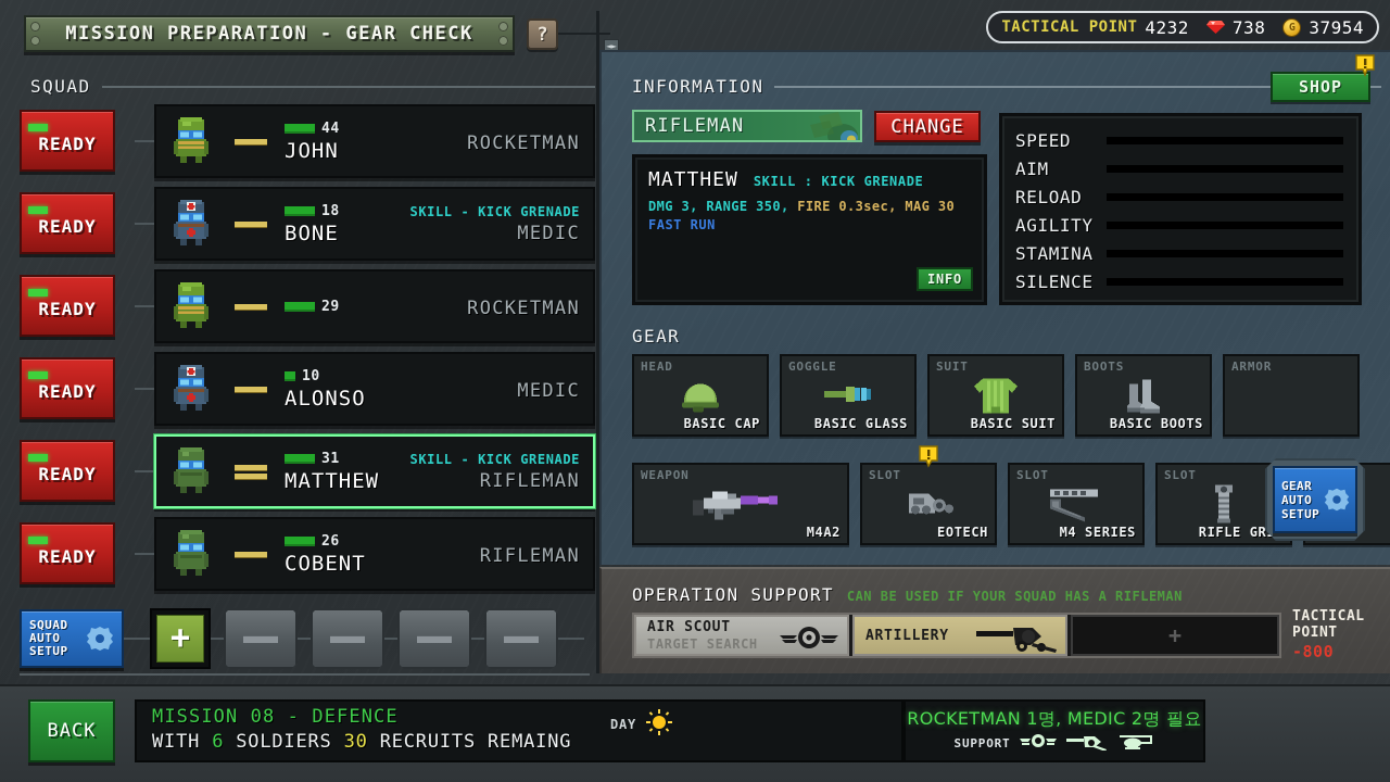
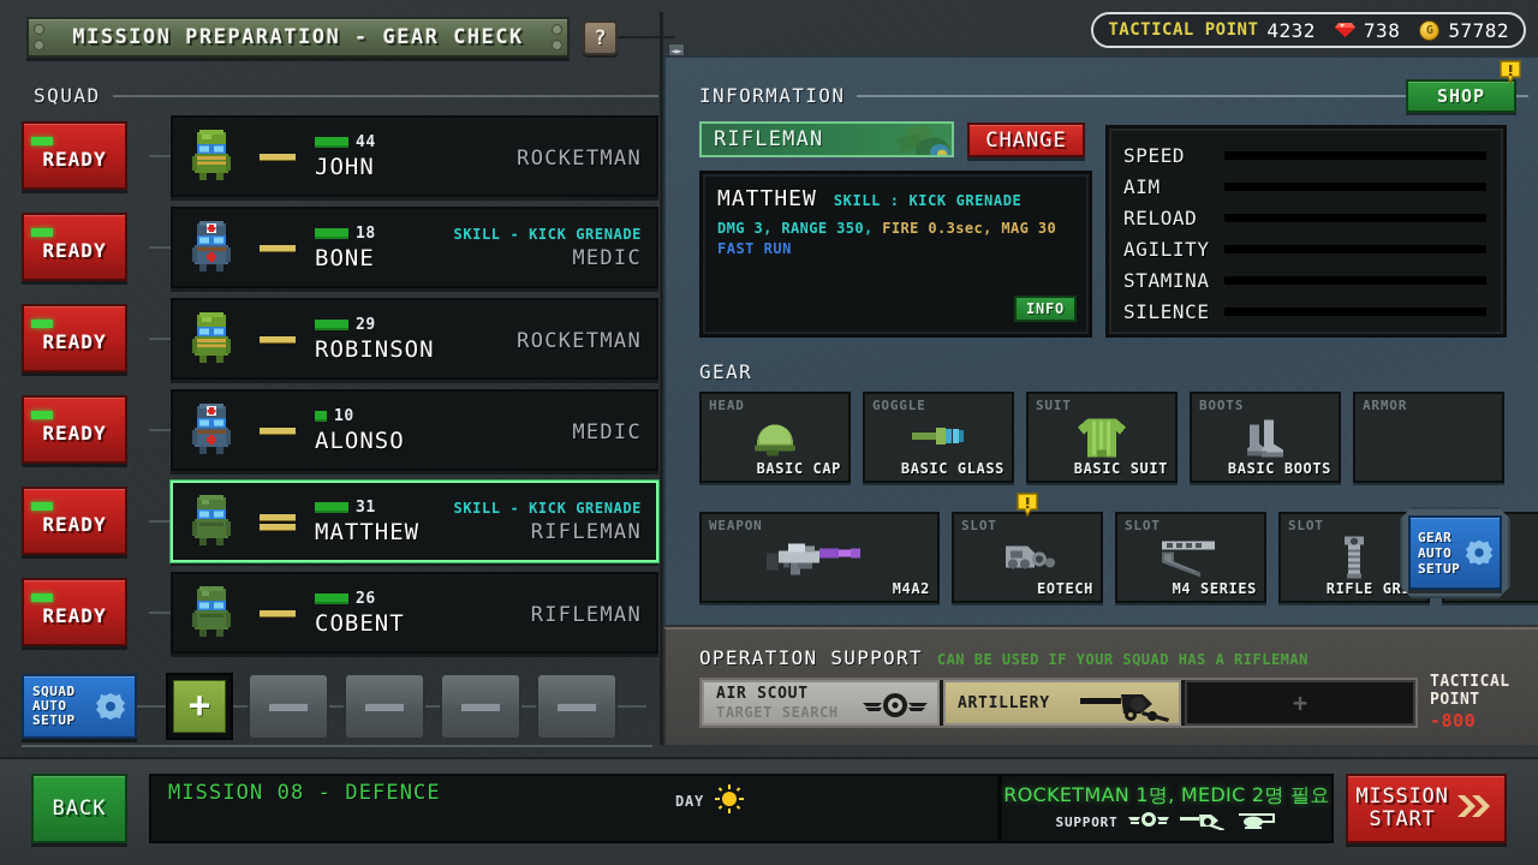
  MISSION PREPARATION - GEAR CHECK
  ?
  ◄►
  TACTICAL POINT
  4232
  738
  G
- 37954
+ 57782
  SQUAD
  READY
  44
  JOHN
  ROCKETMAN
  READY
  18
  BONE
  SKILL - KICK GRENADE
  MEDIC
  READY
  29
+ ROBINSON
  ROCKETMAN
  READY
  10
  ALONSO
  MEDIC
  READY
  31
  MATTHEW
  SKILL - KICK GRENADE
  RIFLEMAN
  READY
  26
  COBENT
  RIFLEMAN
  SQUAD
  AUTO
  SETUP
  +
  INFORMATION
  SHOP
  RIFLEMAN
  CHANGE
  MATTHEW
  SKILL : KICK GRENADE
  DMG 3, RANGE 350, FIRE 0.3sec, MAG 30
  FAST RUN
  INFO
  SPEED
  AIM
  RELOAD
  AGILITY
  STAMINA
  SILENCE
  GEAR
  HEAD
  BASIC CAP
  GOGGLE
  BASIC GLASS
  SUIT
  BASIC SUIT
  BOOTS
  BASIC BOOTS
  ARMOR
  WEAPON
  M4A2
  SLOT
  EOTECH
  SLOT
  M4 SERIES
  SLOT
  RIFLE GR
  GEAR
  AUTO
  SETUP
  OPERATION SUPPORT
  CAN BE USED IF YOUR SQUAD HAS A RIFLEMAN
  AIR SCOUT
  TARGET SEARCH
  ARTILLERY
  +
  TACTICAL
  POINT
  -800
  BACK
  MISSION 08 - DEFENCE
- WITH 6 SOLDIERS 30 RECRUITS REMAING
  DAY
  ROCKETMAN 1명, MEDIC 2명 필요
  SUPPORT
+ MISSION
+ START
